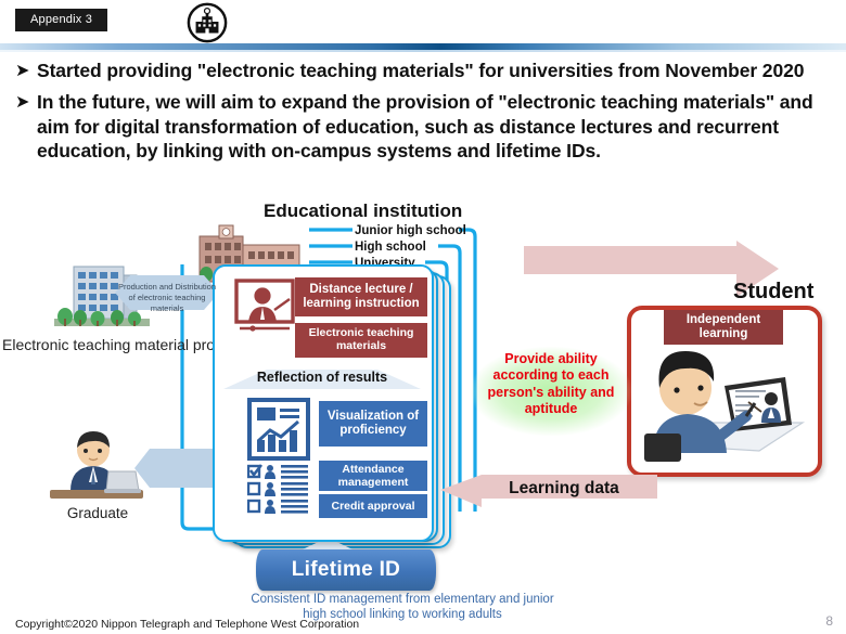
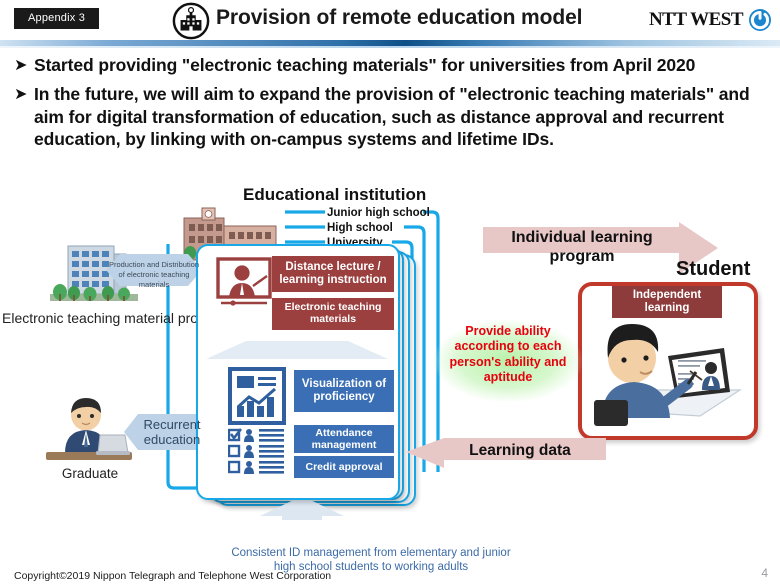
  Appendix 3
+ Provision of remote education model
+ NTT WEST
  ➤
- Started providing "electronic teaching materials" for universities from November 2020
+ Started providing "electronic teaching materials" for universities from April 2020
  ➤
- In the future, we will aim to expand the provision of "electronic teaching materials" and aim for digital transformation of education, such as distance lectures and recurrent education, by linking with on-campus systems and lifetime IDs.
+ In the future, we will aim to expand the provision of "electronic teaching materials" and aim for digital transformation of education, such as distance approval and recurrent education, by linking with on-campus systems and lifetime IDs.
  Educational institution
  Junior high school
  High school
  University
  Distance lecture / learning instruction
  Electronic teaching materials
- Reflection of results
  Visualization of proficiency
  Attendance management
  Credit approval
  Production and Distribution of electronic teaching materials
  Graduate
+ Recurrent education
+ Individual learning program
  Student
  Independent learning
  Provide ability according to each person's ability and aptitude
  Learning data
- Lifetime ID
- Consistent ID management from elementary and junior high school linking to working adults
+ Consistent ID management from elementary and junior high school students to working adults
- Copyright©2020 Nippon Telegraph and Telephone West Corporation
+ Copyright©2019 Nippon Telegraph and Telephone West Corporation
- 8
+ 4
